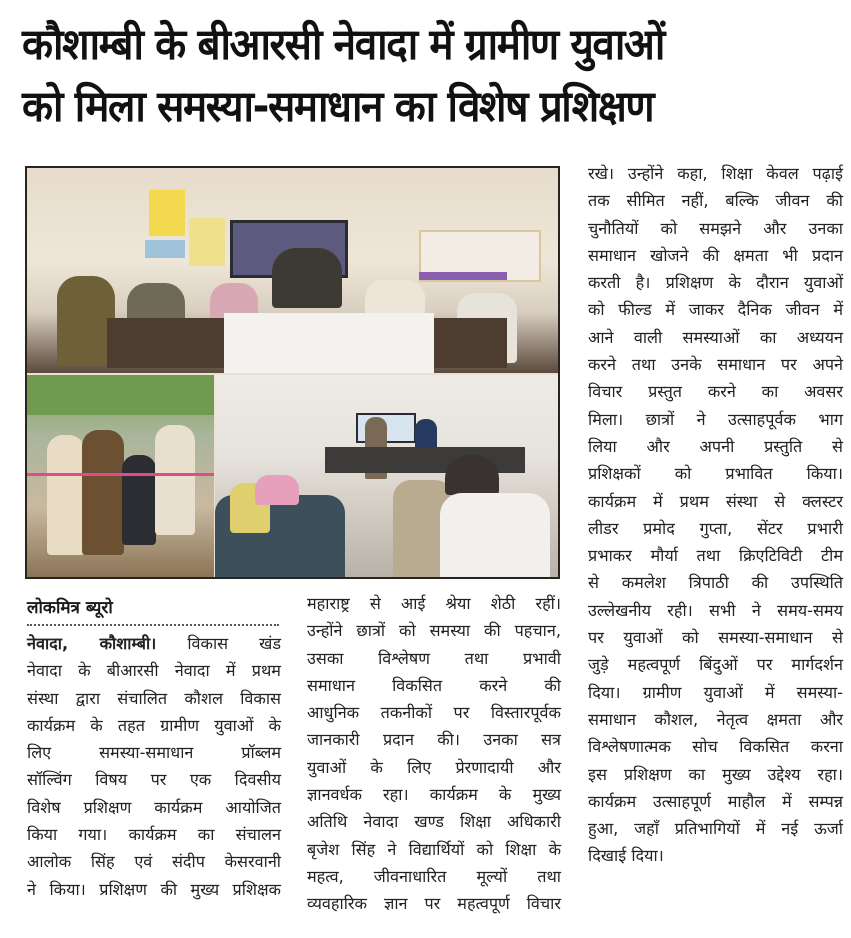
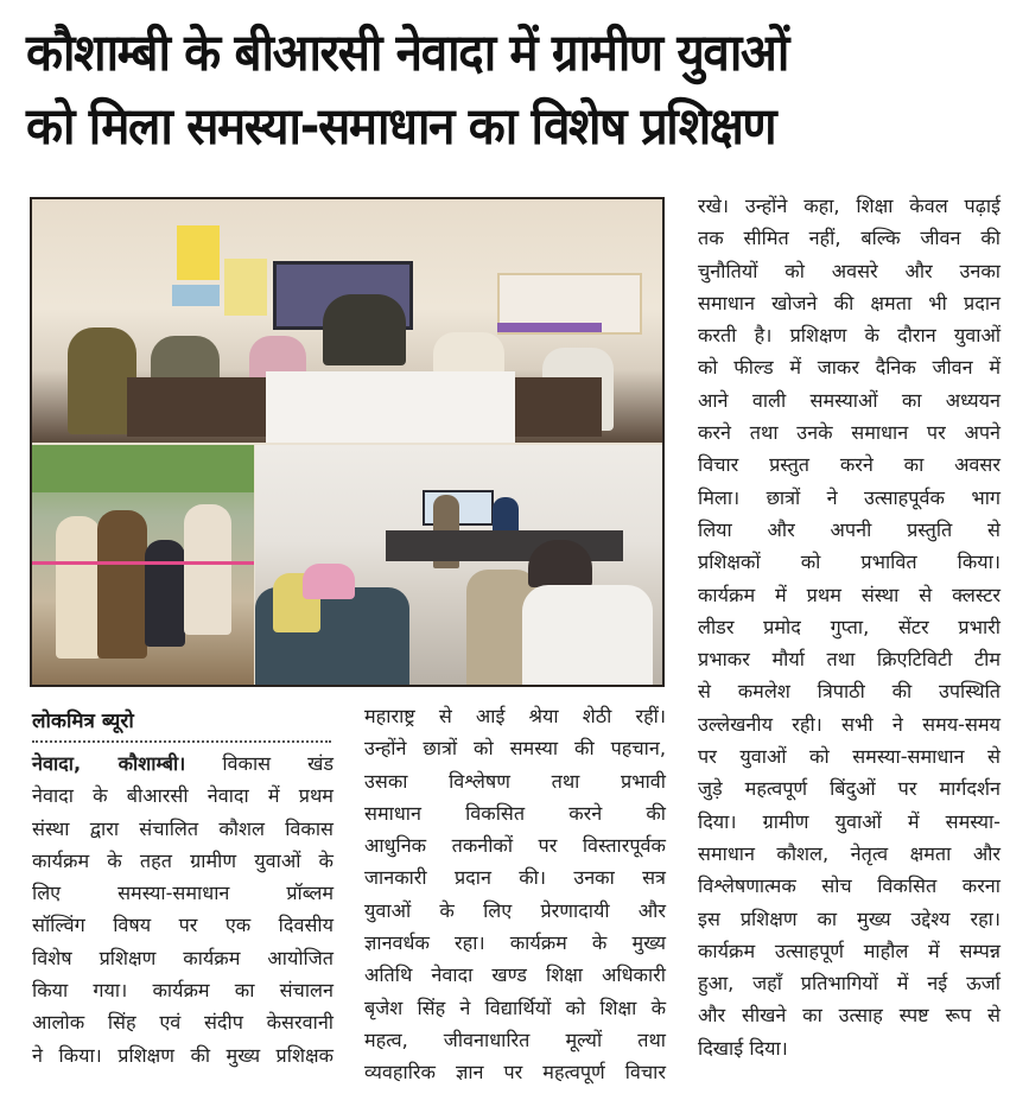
  कौशाम्बी के बीआरसी नेवादा में ग्रामीण युवाओं
  को मिला समस्या-समाधान का विशेष प्रशिक्षण
  लोकमित्र ब्यूरो
  नेवादा, कौशाम्बी। विकास खंड
  नेवादा के बीआरसी नेवादा में प्रथम
  संस्था द्वारा संचालित कौशल विकास
  कार्यक्रम के तहत ग्रामीण युवाओं के
  लिए समस्या-समाधान प्रॉब्लम
  सॉल्विंग विषय पर एक दिवसीय
  विशेष प्रशिक्षण कार्यक्रम आयोजित
  किया गया। कार्यक्रम का संचालन
  आलोक सिंह एवं संदीप केसरवानी
  ने किया। प्रशिक्षण की मुख्य प्रशिक्षक
  महाराष्ट्र से आई श्रेया शेठी रहीं।
  उन्होंने छात्रों को समस्या की पहचान,
  उसका विश्लेषण तथा प्रभावी
  समाधान विकसित करने की
  आधुनिक तकनीकों पर विस्तारपूर्वक
  जानकारी प्रदान की। उनका सत्र
  युवाओं के लिए प्रेरणादायी और
  ज्ञानवर्धक रहा। कार्यक्रम के मुख्य
  अतिथि नेवादा खण्ड शिक्षा अधिकारी
  बृजेश सिंह ने विद्यार्थियों को शिक्षा के
  महत्व, जीवनाधारित मूल्यों तथा
  व्यवहारिक ज्ञान पर महत्वपूर्ण विचार
  रखे। उन्होंने कहा, शिक्षा केवल पढ़ाई
  तक सीमित नहीं, बल्कि जीवन की
- चुनौतियों को समझने और उनका
+ चुनौतियों को अवसरे और उनका
  समाधान खोजने की क्षमता भी प्रदान
  करती है। प्रशिक्षण के दौरान युवाओं
  को फील्ड में जाकर दैनिक जीवन में
  आने वाली समस्याओं का अध्ययन
  करने तथा उनके समाधान पर अपने
  विचार प्रस्तुत करने का अवसर
  मिला। छात्रों ने उत्साहपूर्वक भाग
  लिया और अपनी प्रस्तुति से
  प्रशिक्षकों को प्रभावित किया।
  कार्यक्रम में प्रथम संस्था से क्लस्टर
  लीडर प्रमोद गुप्ता, सेंटर प्रभारी
  प्रभाकर मौर्या तथा क्रिएटिविटी टीम
  से कमलेश त्रिपाठी की उपस्थिति
  उल्लेखनीय रही। सभी ने समय-समय
  पर युवाओं को समस्या-समाधान से
  जुड़े महत्वपूर्ण बिंदुओं पर मार्गदर्शन
  दिया। ग्रामीण युवाओं में समस्या-
  समाधान कौशल, नेतृत्व क्षमता और
  विश्लेषणात्मक सोच विकसित करना
  इस प्रशिक्षण का मुख्य उद्देश्य रहा।
  कार्यक्रम उत्साहपूर्ण माहौल में सम्पन्न
  हुआ, जहाँ प्रतिभागियों में नई ऊर्जा
+ और सीखने का उत्साह स्पष्ट रूप से
  दिखाई दिया।
